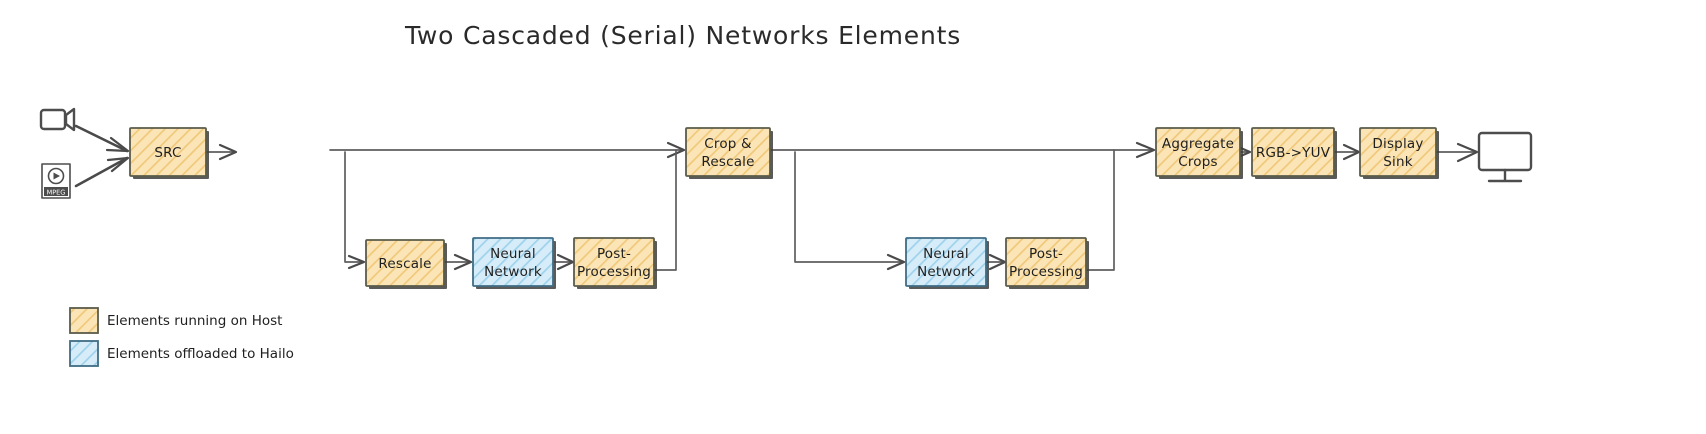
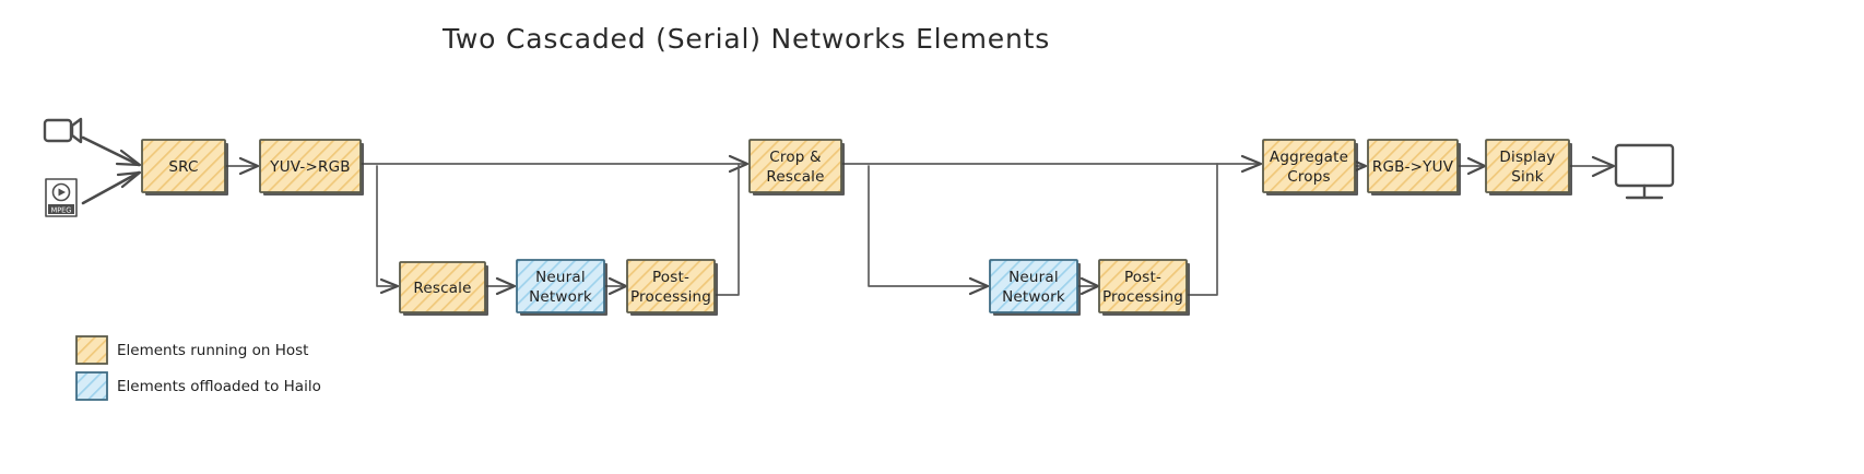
  Two Cascaded (Serial) Networks Elements
  MPEG
  SRC
+ YUV->RGB
  Rescale
  Neural
  Network
  Post-
  Processing
  Crop &
  Rescale
  Neural
  Network
  Post-
  Processing
  Aggregate
  Crops
  RGB->YUV
  Display
  Sink
  Elements running on Host
  Elements offloaded to Hailo
